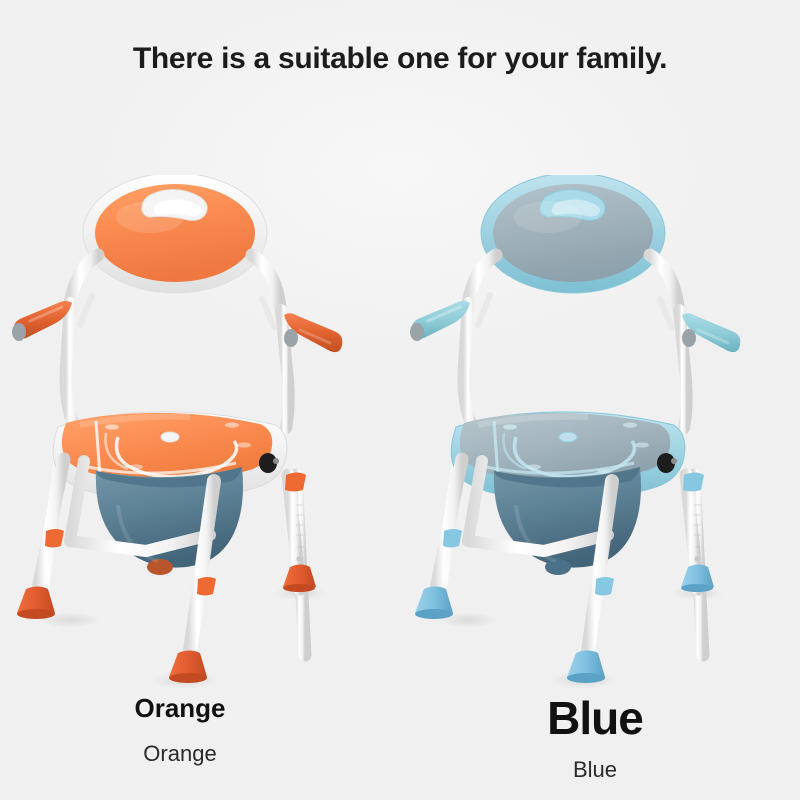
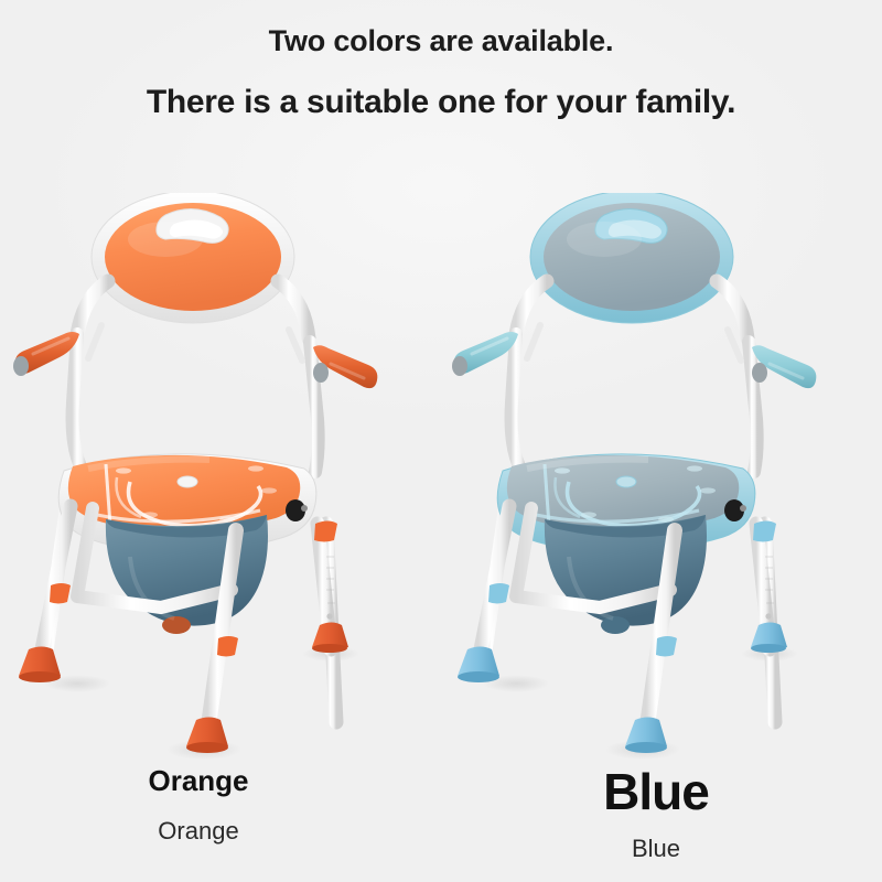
+ Two colors are available.
  There is a suitable one for your family.
  Orange
  Orange
  Blue
  Blue
